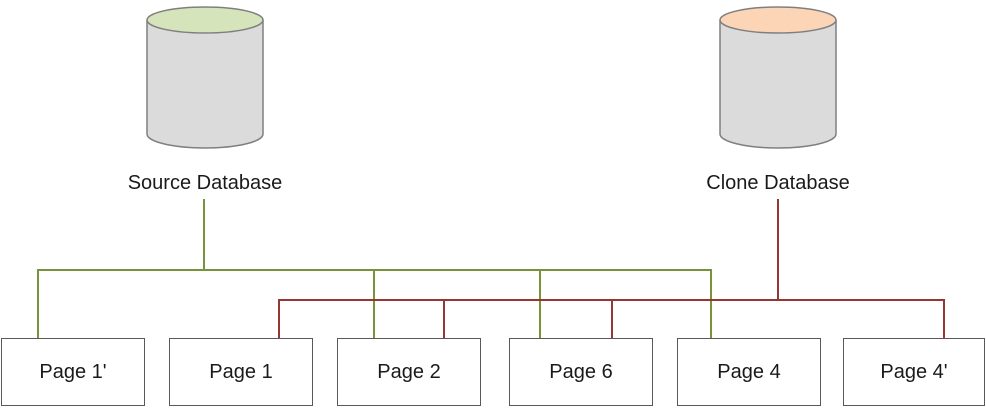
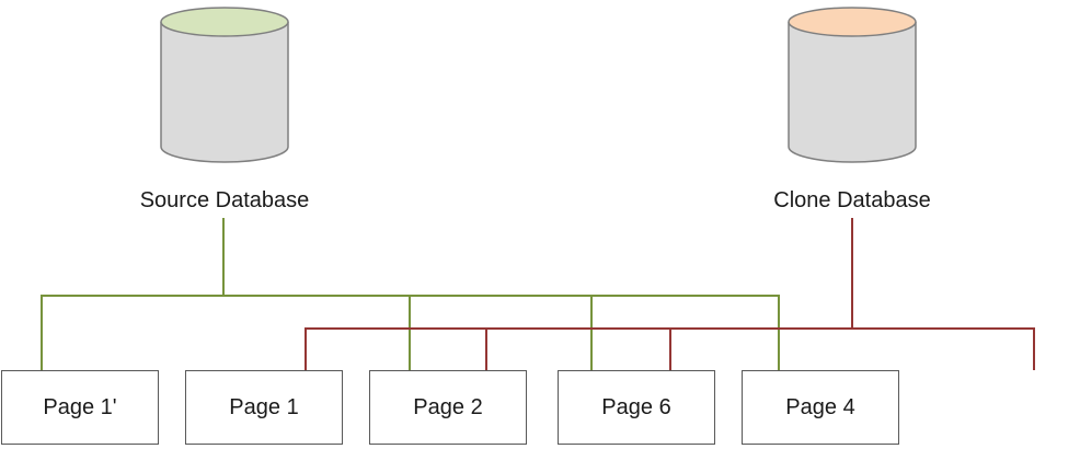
  Source Database
  Clone Database
  Page 1'
  Page 1
  Page 2
  Page 6
  Page 4
- Page 4'
